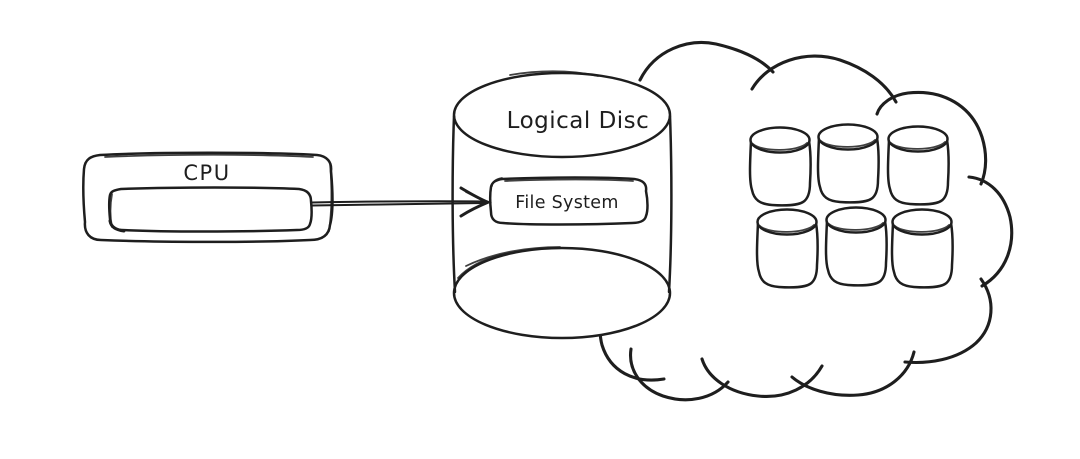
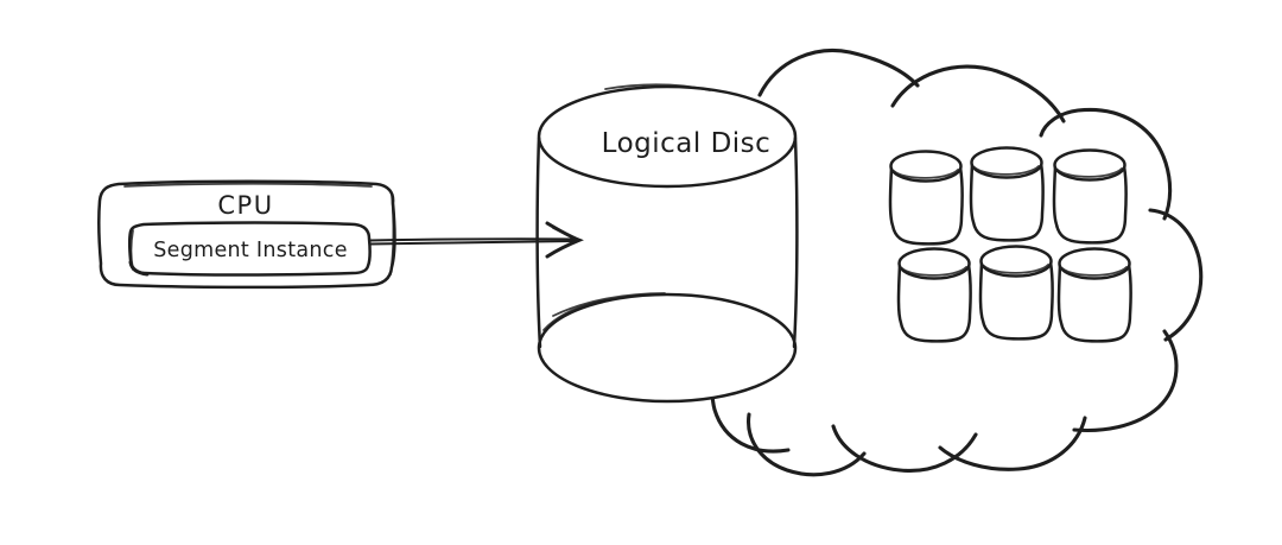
  Logical Disc
- File System
  CPU
+ Segment Instance
